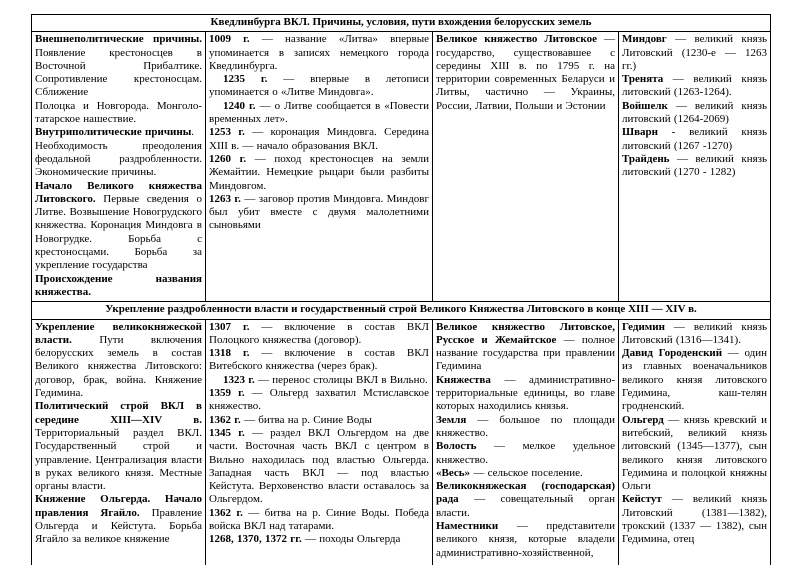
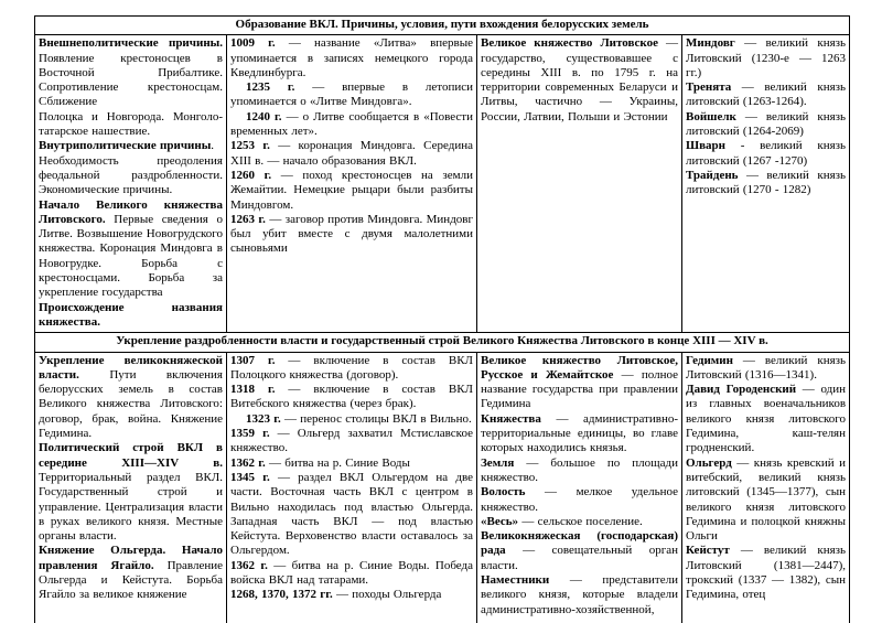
- Кведлинбурга ВКЛ. Причины, условия, пути вхождения белорусских земель
+ Образование ВКЛ. Причины, условия, пути вхождения белорусских земель
  Внешнеполитические причины. Появление крестоносцев в Восточной Прибалтике. Сопротивление крестоносцам. СближениеПолоцка и Новгорода. Монголо-татарское нашествие.Внутриполитические причины.Необходимость преодоления феодальной раздробленности. Экономические причины.Начало Великого княжества Литовского. Первые сведения о Литве. Возвышение Новогрудского княжества. Коронация Миндовга в Новогрудке. Борьба с крестоносцами. Борьба за укрепление государстваПроисхождение названия княжества.	1009 г. — название «Литва» впервые упоминается в записях немецкого города Кведлинбурга.1235 г. — впервые в летописи упоминается о «Литве Миндовга».1240 г. — о Литве сообщается в «Повести временных лет».1253 г. — коронация Миндовга. Середина XIII в. — начало образования ВКЛ.1260 г. — поход крестоносцев на земли Жемайтии. Немецкие рыцари были разбиты Миндовгом.1263 г. — заговор против Миндовга. Миндовг был убит вместе с двумя малолетними сыновьями	Великое княжество Литовское — государство, существовавшее с середины XIII в. по 1795 г. на территории современных Беларуси и Литвы, частично — Украины, России, Латвии, Польши и Эстонии	Миндовг — великий князь Литовский (1230-е — 1263 гг.)Тренята — великий князь литовский (1263-1264).Войшелк — великий князь литовский (1264-2069)Шварн - великий князь литовский (1267 -1270)Трайдень — великий князь литовский (1270 - 1282)
  Укрепление раздробленности власти и государственный строй Великого Княжества Литовского в конце XIII — XIV в.
- Укрепление великокняжеской власти. Пути включения белорусских земель в состав Великого княжества Литовского: договор, брак, война. Княжение Гедимина.Политический строй ВКЛ в середине XIII—XIV в. Территориальный раздел ВКЛ. Государственный строй и управление. Централизация власти в руках великого князя. Местные органы власти.Княжение Ольгерда. Начало правления Ягайло. Правление Ольгерда и Кейстута. Борьба Ягайло за великое княжение	1307 г. — включение в состав ВКЛ Полоцкого княжества (договор).1318 г. — включение в состав ВКЛ Витебского княжества (через брак).1323 г. — перенос столицы ВКЛ в Вильно.1359 г. — Ольгерд захватил Мстиславское княжество.1362 г. — битва на р. Синие Воды1345 г. — раздел ВКЛ Ольгердом на две части. Восточная часть ВКЛ с центром в Вильно находилась под властью Ольгерда. Западная часть ВКЛ — под властью Кейстута. Верховенство власти оставалось за Ольгердом.1362 г. — битва на р. Синие Воды. Победа войска ВКЛ над татарами.1268, 1370, 1372 гг. — походы Ольгерда	Великое княжество Литовское, Русское и Жемайтское — полное название государства при правлении ГедиминаКняжества — административно-территориальные единицы, во главе которых находились князья.Земля — большое по площади княжество.Волость — мелкое удельное княжество.«Весь» — сельское поселение.Великокняжеская (господарская) рада — совещательный орган власти.Наместники — представители великого князя, которые владели административно-хозяйственной,	Гедимин — великий князь Литовский (1316—1341).Давид Городенский — один из главных военачальников великого князя литовского Гедимина, каш-телян гродненский.Ольгерд — князь кревский и витебский, великий князь литовский (1345—1377), сын великого князя литовского Гедимина и полоцкой княжны ОльгиКейстут — великий князь Литовский (1381—1382), трокский (1337 — 1382), сын Гедимина, отец
+ Укрепление великокняжеской власти. Пути включения белорусских земель в состав Великого княжества Литовского: договор, брак, война. Княжение Гедимина.Политический строй ВКЛ в середине XIII—XIV в. Территориальный раздел ВКЛ. Государственный строй и управление. Централизация власти в руках великого князя. Местные органы власти.Княжение Ольгерда. Начало правления Ягайло. Правление Ольгерда и Кейстута. Борьба Ягайло за великое княжение	1307 г. — включение в состав ВКЛ Полоцкого княжества (договор).1318 г. — включение в состав ВКЛ Витебского княжества (через брак).1323 г. — перенос столицы ВКЛ в Вильно.1359 г. — Ольгерд захватил Мстиславское княжество.1362 г. — битва на р. Синие Воды1345 г. — раздел ВКЛ Ольгердом на две части. Восточная часть ВКЛ с центром в Вильно находилась под властью Ольгерда. Западная часть ВКЛ — под властью Кейстута. Верховенство власти оставалось за Ольгердом.1362 г. — битва на р. Синие Воды. Победа войска ВКЛ над татарами.1268, 1370, 1372 гг. — походы Ольгерда	Великое княжество Литовское, Русское и Жемайтское — полное название государства при правлении ГедиминаКняжества — административно-территориальные единицы, во главе которых находились князья.Земля — большое по площади княжество.Волость — мелкое удельное княжество.«Весь» — сельское поселение.Великокняжеская (господарская) рада — совещательный орган власти.Наместники — представители великого князя, которые владели административно-хозяйственной,	Гедимин — великий князь Литовский (1316—1341).Давид Городенский — один из главных военачальников великого князя литовского Гедимина, каш-телян гродненский.Ольгерд — князь кревский и витебский, великий князь литовский (1345—1377), сын великого князя литовского Гедимина и полоцкой княжны ОльгиКейстут — великий князь Литовский (1381—2447), трокский (1337 — 1382), сын Гедимина, отец
